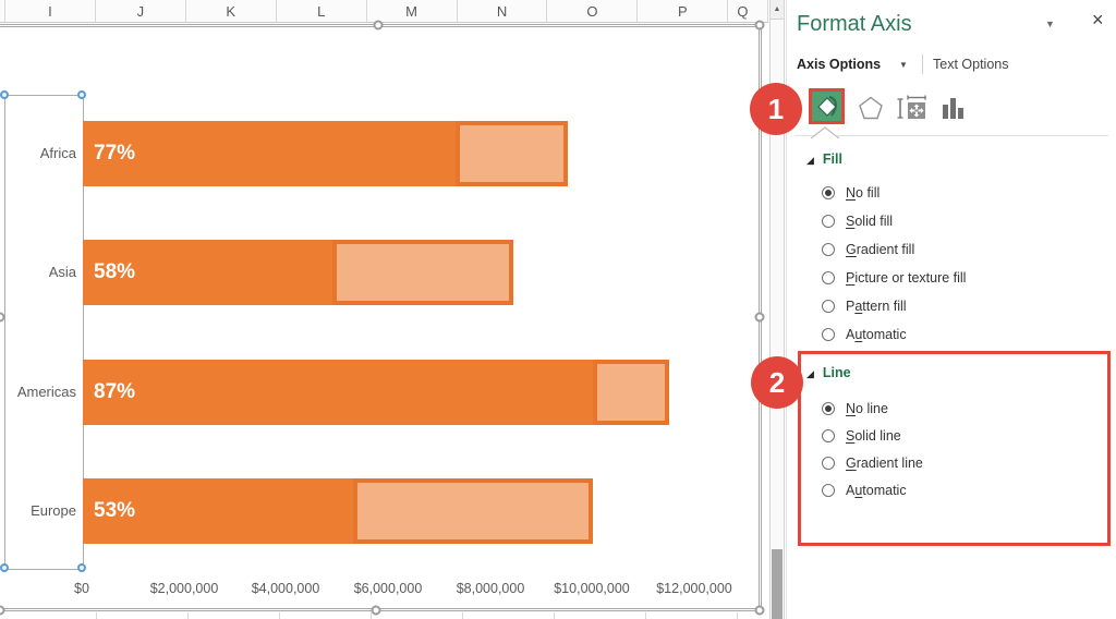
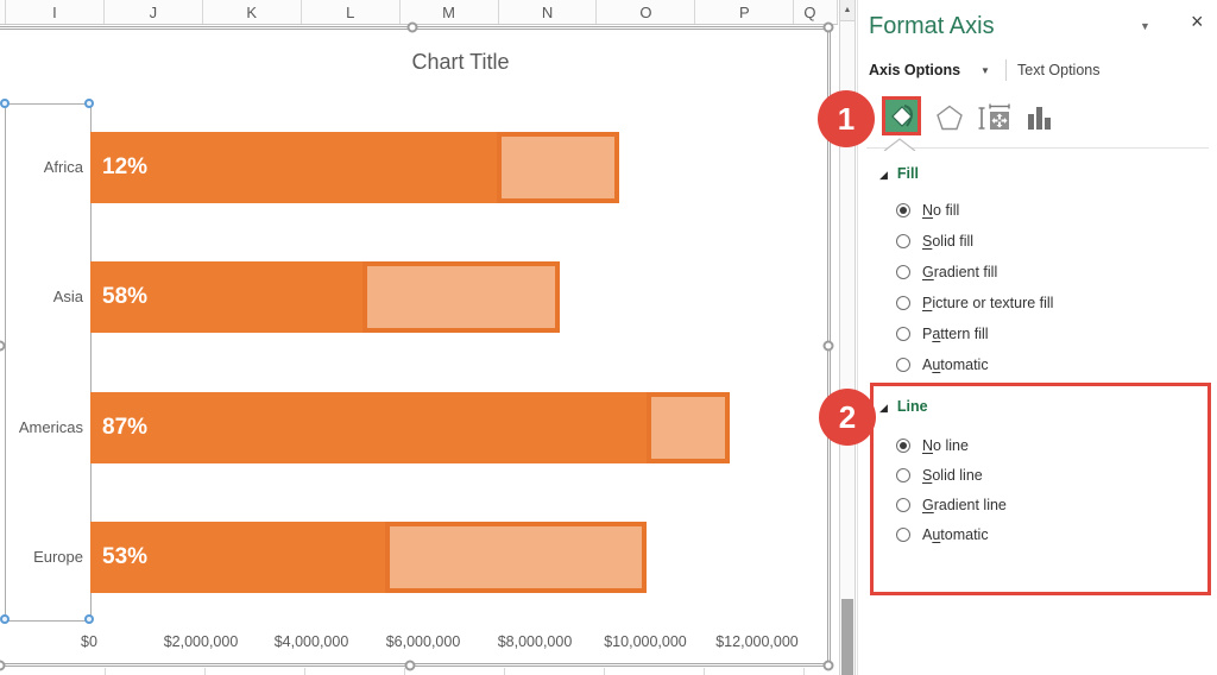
  I
  J
  K
  L
  M
  N
  O
  P
  Q
+ Chart Title
  Africa
- 77%
+ 12%
  Asia
  58%
  Americas
  87%
  Europe
  53%
  $0
  $2,000,000
  $4,000,000
  $6,000,000
  $8,000,000
  $10,000,000
  $12,000,000
  Format Axis
  ▼
  ×
  Axis Options
  ▼
  Text Options
  ◢ Fill
  No fill
  Solid fill
  Gradient fill
  Picture or texture fill
  Pattern fill
  Automatic
  ◢ Line
  No line
  Solid line
  Gradient line
  Automatic
  1
  2
